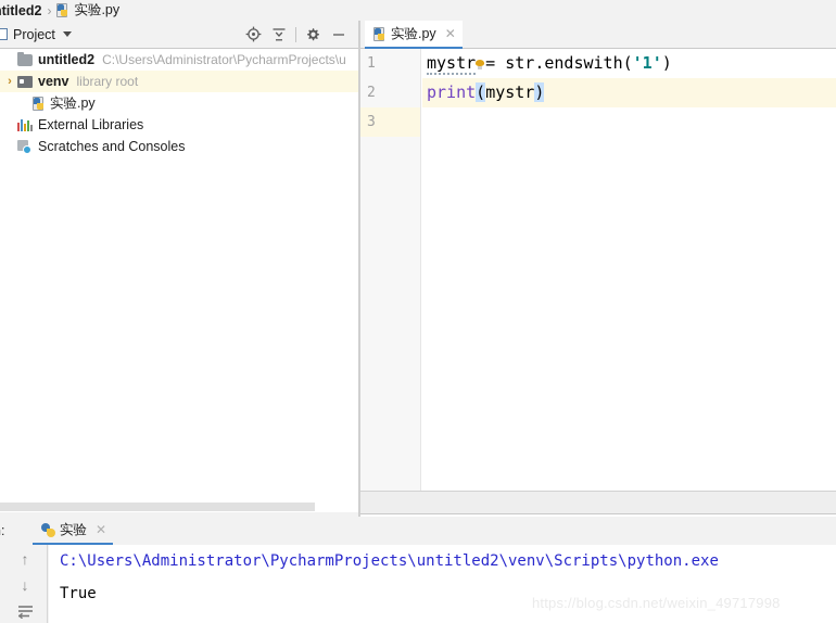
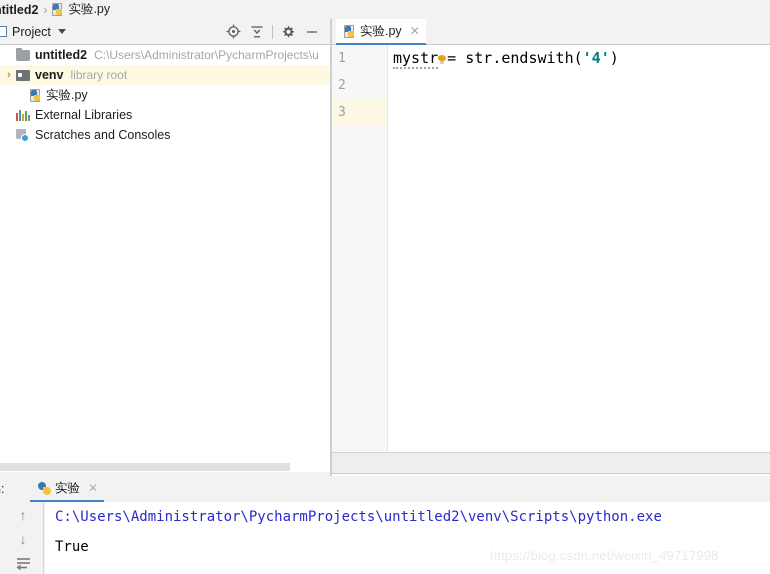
  titled2
  ›
  实验.py
  Project
  untitled2
  C:\Users\Administrator\PycharmProjects\u
  ›
  venv
  library root
  实验.py
  External Libraries
  Scratches and Consoles
  实验.py
  ✕
  1
  2
  3
- mystr = str.endswith('1')
+ mystr = str.endswith('4')
- print(mystr)
  实验
  ✕
  ↑
  ↓
  C:\Users\Administrator\PycharmProjects\untitled2\venv\Scripts\python.exe
  True
